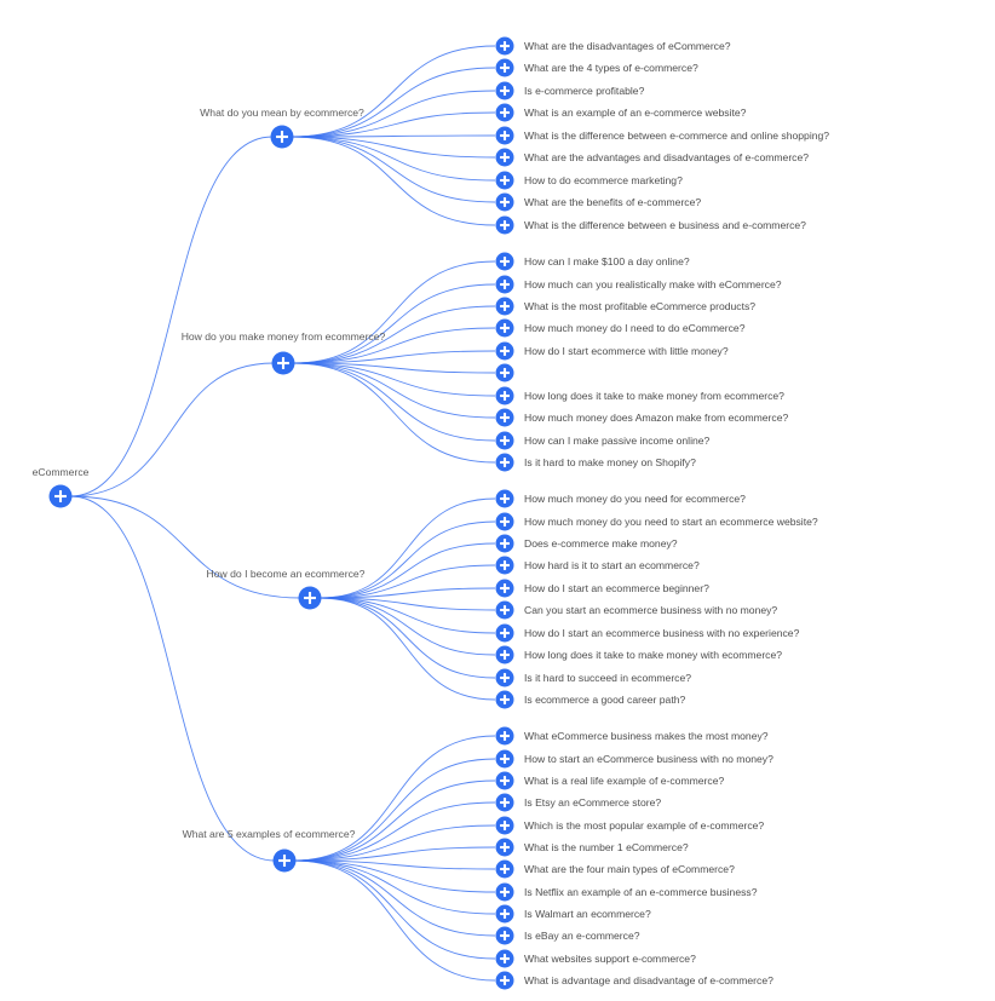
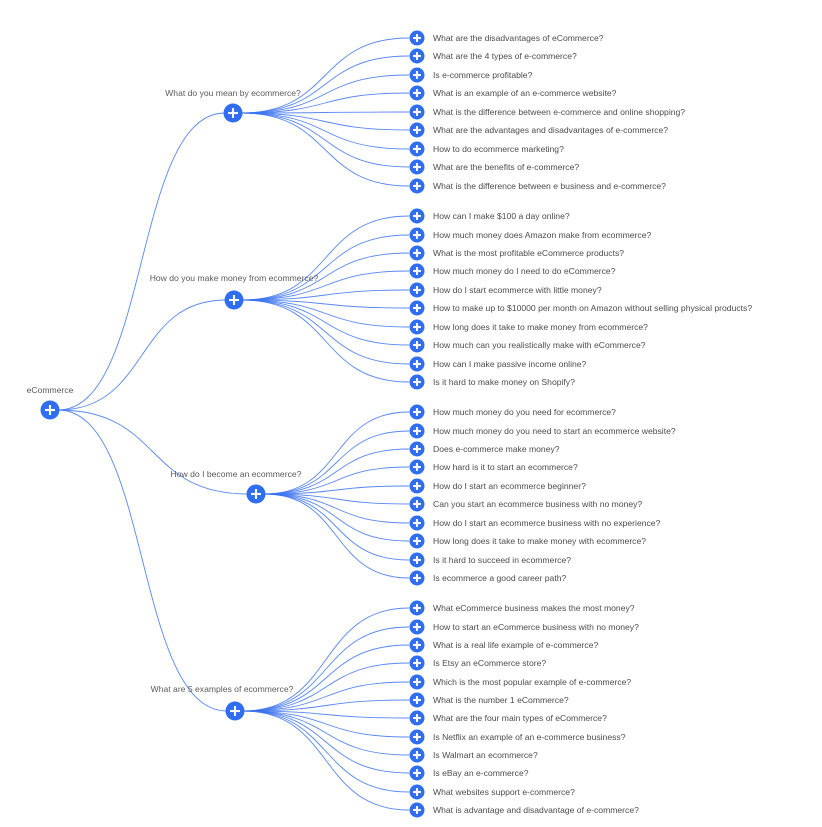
  What are the disadvantages of eCommerce?
  What are the 4 types of e-commerce?
  Is e-commerce profitable?
  What is an example of an e-commerce website?
  What is the difference between e-commerce and online shopping?
  What are the advantages and disadvantages of e-commerce?
  How to do ecommerce marketing?
  What are the benefits of e-commerce?
  What is the difference between e business and e-commerce?
  How can I make $100 a day online?
- How much can you realistically make with eCommerce?
+ How much money does Amazon make from ecommerce?
  What is the most profitable eCommerce products?
  How much money do I need to do eCommerce?
  How do I start ecommerce with little money?
+ How to make up to $10000 per month on Amazon without selling physical products?
  How long does it take to make money from ecommerce?
- How much money does Amazon make from ecommerce?
+ How much can you realistically make with eCommerce?
  How can I make passive income online?
  Is it hard to make money on Shopify?
  How much money do you need for ecommerce?
  How much money do you need to start an ecommerce website?
  Does e-commerce make money?
  How hard is it to start an ecommerce?
  How do I start an ecommerce beginner?
  Can you start an ecommerce business with no money?
  How do I start an ecommerce business with no experience?
  How long does it take to make money with ecommerce?
  Is it hard to succeed in ecommerce?
  Is ecommerce a good career path?
  What eCommerce business makes the most money?
  How to start an eCommerce business with no money?
  What is a real life example of e-commerce?
  Is Etsy an eCommerce store?
  Which is the most popular example of e-commerce?
  What is the number 1 eCommerce?
  What are the four main types of eCommerce?
  Is Netflix an example of an e-commerce business?
  Is Walmart an ecommerce?
  Is eBay an e-commerce?
  What websites support e-commerce?
  What is advantage and disadvantage of e-commerce?
  What do you mean by ecommerce?
  How do you make money from ecommerce?
  How do I become an ecommerce?
  What are 5 examples of ecommerce?
  eCommerce
